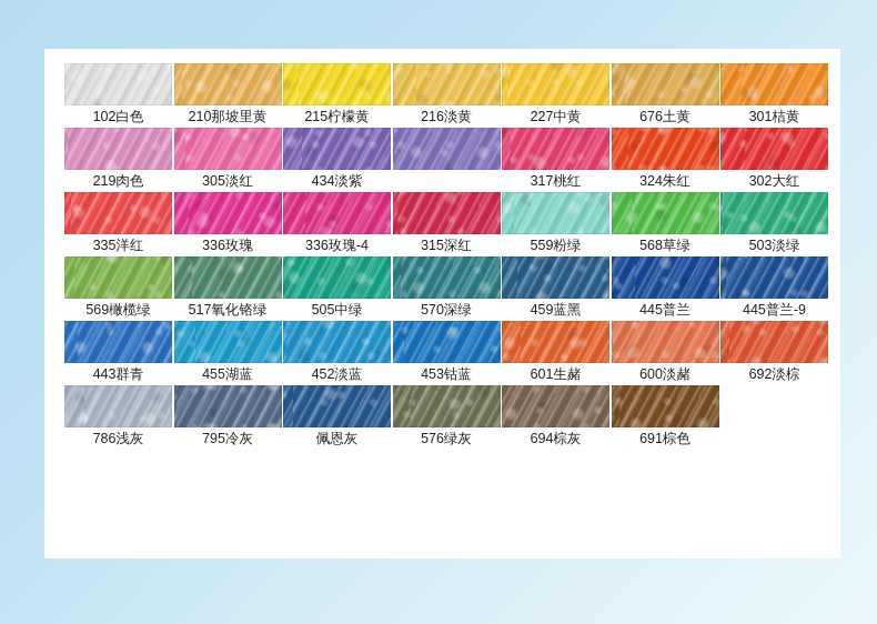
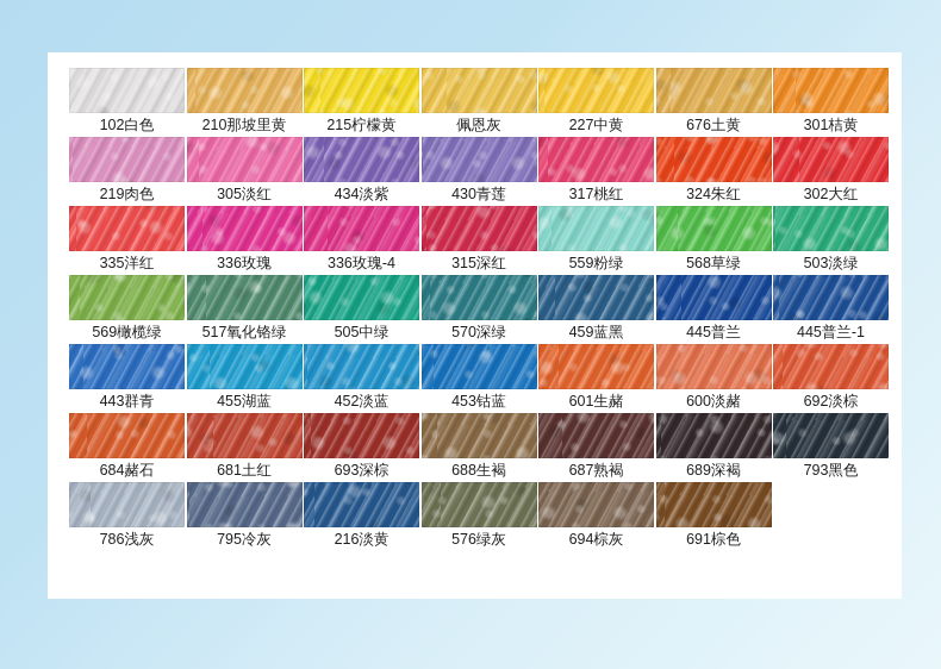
  102白色
  210那坡里黄
  215柠檬黄
- 216淡黄
+ 佩恩灰
  227中黄
  676土黄
  301桔黄
  219肉色
  305淡红
  434淡紫
+ 430青莲
  317桃红
  324朱红
  302大红
  335洋红
  336玫瑰
  336玫瑰-4
  315深红
  559粉绿
  568草绿
  503淡绿
  569橄榄绿
  517氧化铬绿
  505中绿
  570深绿
  459蓝黑
  445普兰
- 445普兰-9
+ 445普兰-1
  443群青
  455湖蓝
  452淡蓝
  453钴蓝
  601生赭
  600淡赭
  692淡棕
+ 684赭石
+ 681土红
+ 693深棕
+ 688生褐
+ 687熟褐
+ 689深褐
+ 793黑色
  786浅灰
  795冷灰
- 佩恩灰
+ 216淡黄
  576绿灰
  694棕灰
  691棕色
